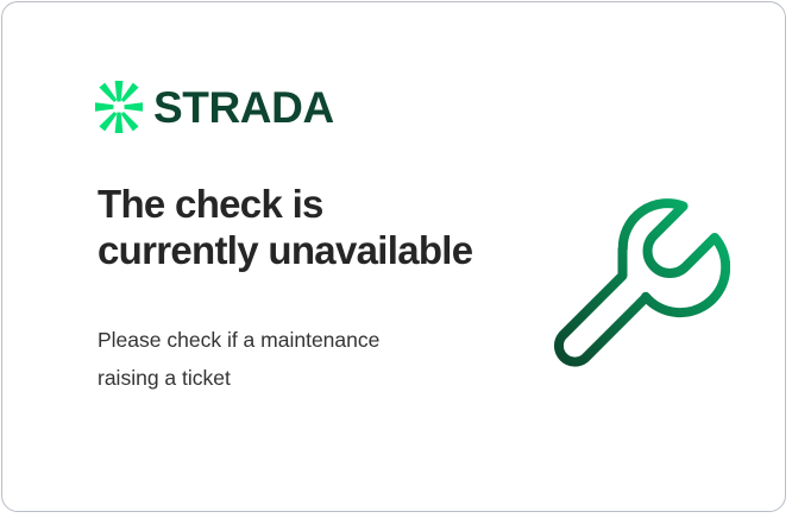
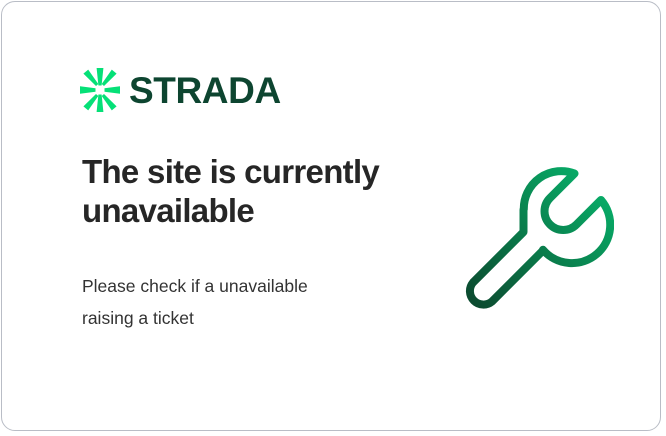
  STRADA
- The check is currently unavailable
+ The site is currently unavailable
- Please check if a maintenance
+ Please check if a unavailable
  raising a ticket
